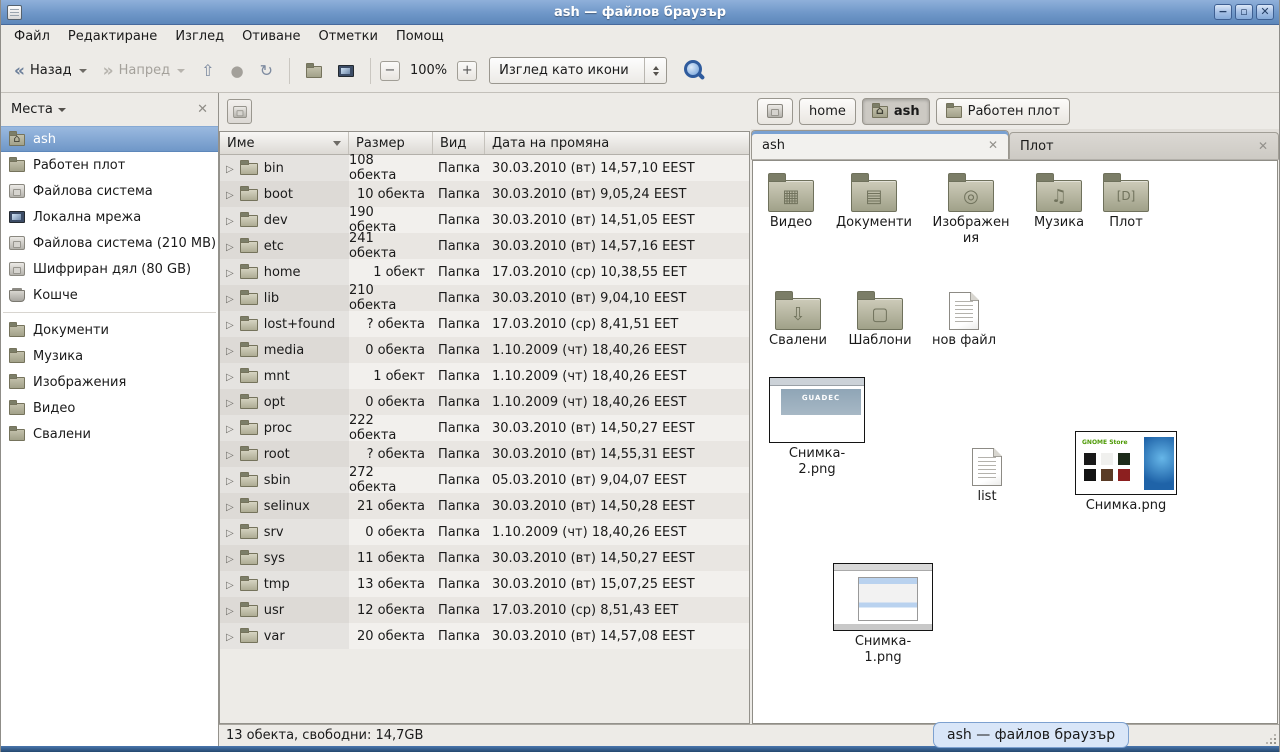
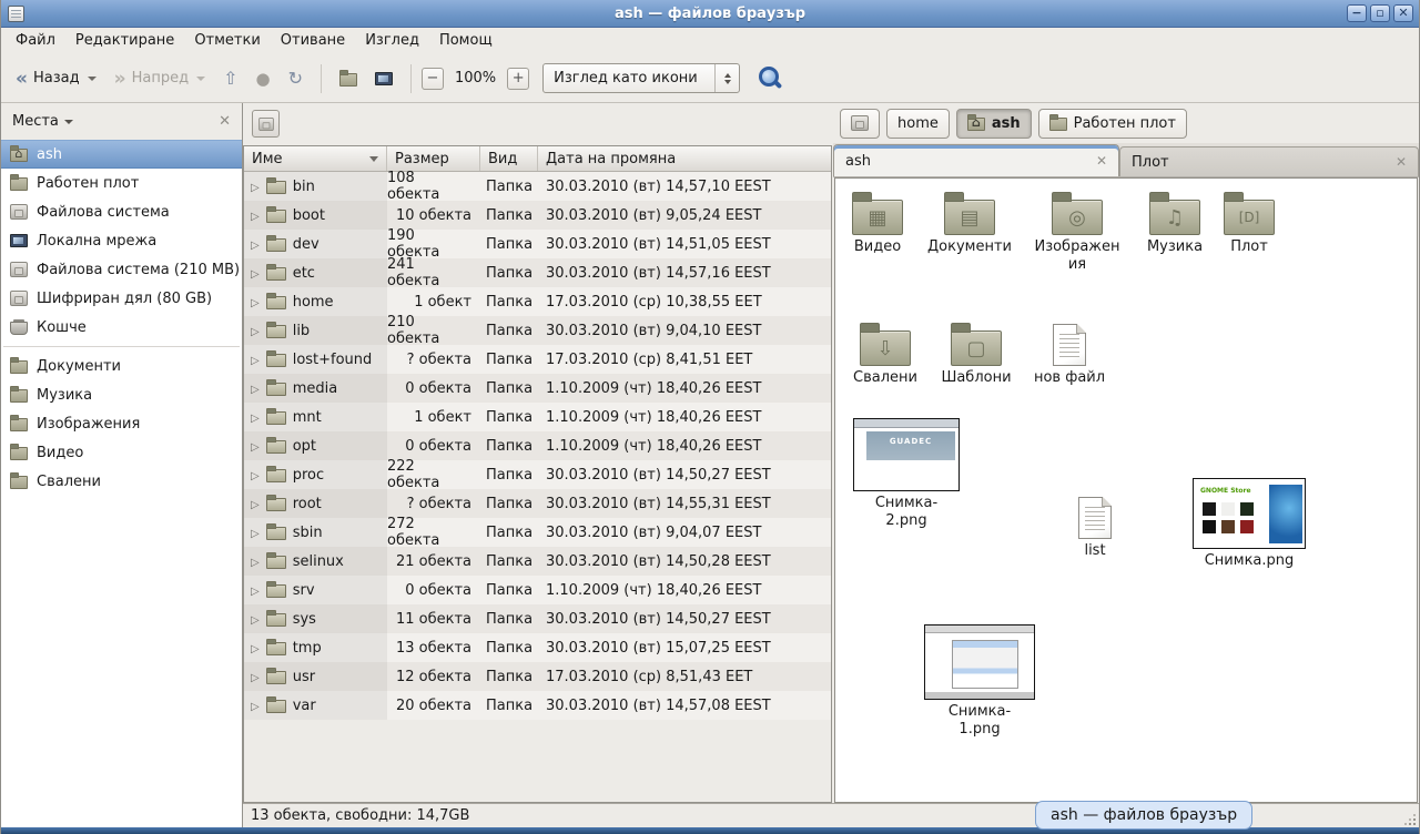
  ash — файлов браузър
  Файл
  Редактиране
- Изглед
+ Отметки
  Отиване
- Отметки
+ Изглед
  Помощ
  «
  Назад
  »
  Напред
  ⇧
  ●
  ↻
  −
  100%
  +
  Изглед като икони
  Места
  ash
  Работен плот
  Файлова система
  Локална мрежа
  Файлова система (210 MB)
  Шифриран дял (80 GB)
  Кошче
  Документи
  Музика
  Изображения
  Видео
  Свалени
  Име
  Размер
  Вид
  Дата на промяна
  bin
  108 обекта
  Папка
  30.03.2010 (вт) 14,57,10 EEST
  boot
  10 обекта
  Папка
  30.03.2010 (вт) 9,05,24 EEST
  dev
  190 обекта
  Папка
  30.03.2010 (вт) 14,51,05 EEST
  etc
  241 обекта
  Папка
  30.03.2010 (вт) 14,57,16 EEST
  home
  1 обект
  Папка
  17.03.2010 (ср) 10,38,55 EET
  lib
  210 обекта
  Папка
  30.03.2010 (вт) 9,04,10 EEST
  lost+found
  ? обекта
  Папка
  17.03.2010 (ср) 8,41,51 EET
  media
  0 обекта
  Папка
  1.10.2009 (чт) 18,40,26 EEST
  mnt
  1 обект
  Папка
  1.10.2009 (чт) 18,40,26 EEST
  opt
  0 обекта
  Папка
  1.10.2009 (чт) 18,40,26 EEST
  proc
  222 обекта
  Папка
  30.03.2010 (вт) 14,50,27 EEST
  root
  ? обекта
  Папка
  30.03.2010 (вт) 14,55,31 EEST
  sbin
  272 обекта
  Папка
- 05.03.2010 (вт) 9,04,07 EEST
+ 30.03.2010 (вт) 9,04,07 EEST
  selinux
  21 обекта
  Папка
  30.03.2010 (вт) 14,50,28 EEST
  srv
  0 обекта
  Папка
  1.10.2009 (чт) 18,40,26 EEST
  sys
  11 обекта
  Папка
  30.03.2010 (вт) 14,50,27 EEST
  tmp
  13 обекта
  Папка
  30.03.2010 (вт) 15,07,25 EEST
  usr
  12 обекта
  Папка
  17.03.2010 (ср) 8,51,43 EET
  var
  20 обекта
  Папка
  30.03.2010 (вт) 14,57,08 EEST
  home
  ash
  Работен плот
  ash
  Плот
  Видео
  Документи
  Изображения
  Музика
  Плот
  Свалени
  Шаблони
  нов файл
  GUADEC
  Снимка-2.png
  list
  Снимка.png
  Снимка-1.png
  13 обекта, свободни: 14,7GB
  ash — файлов браузър
